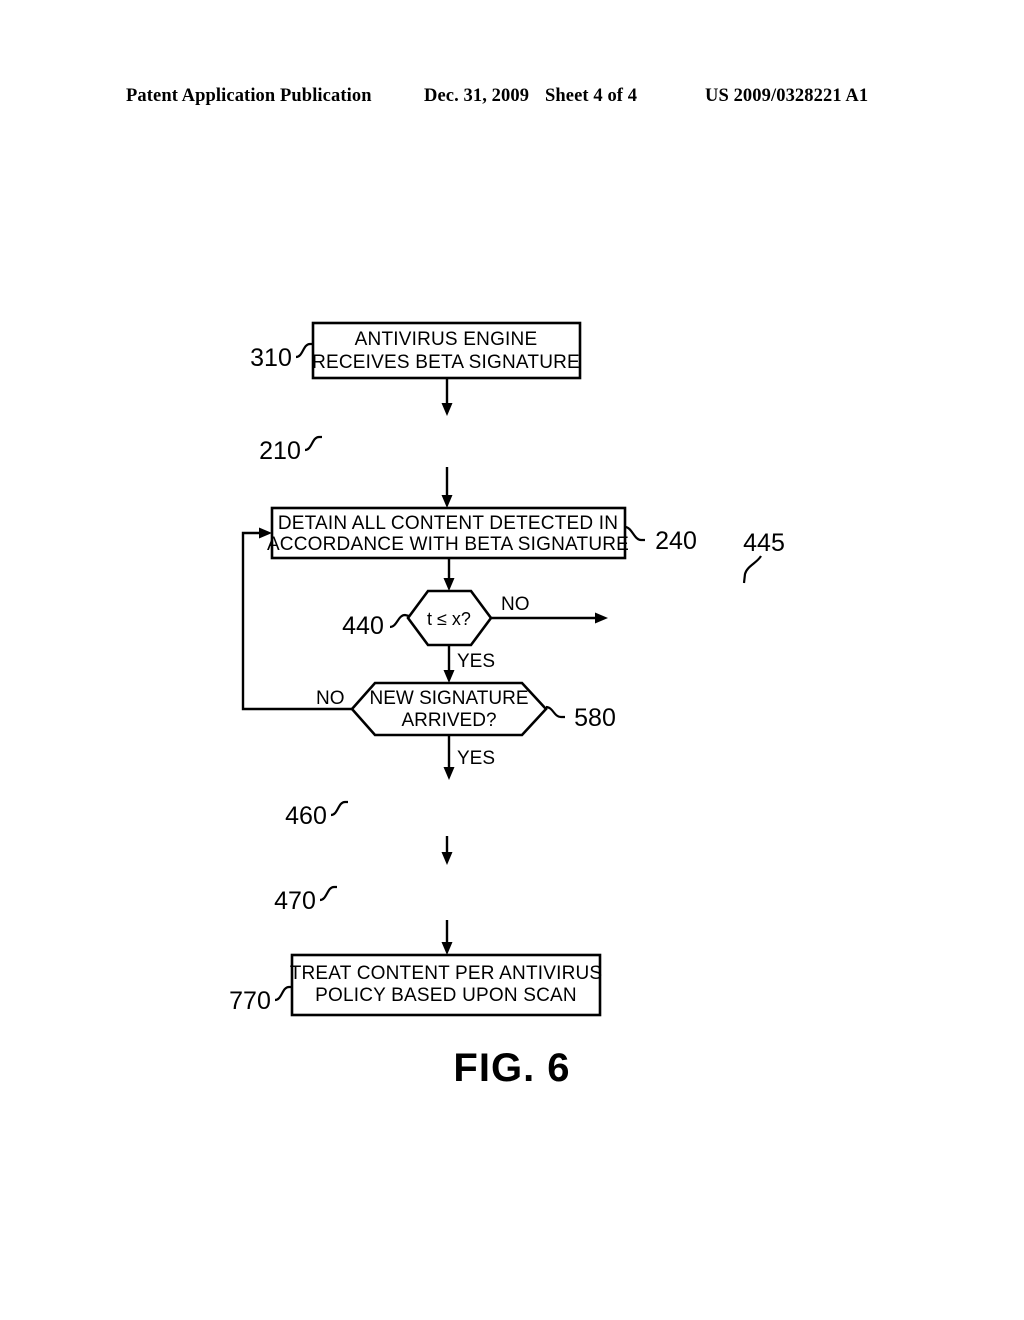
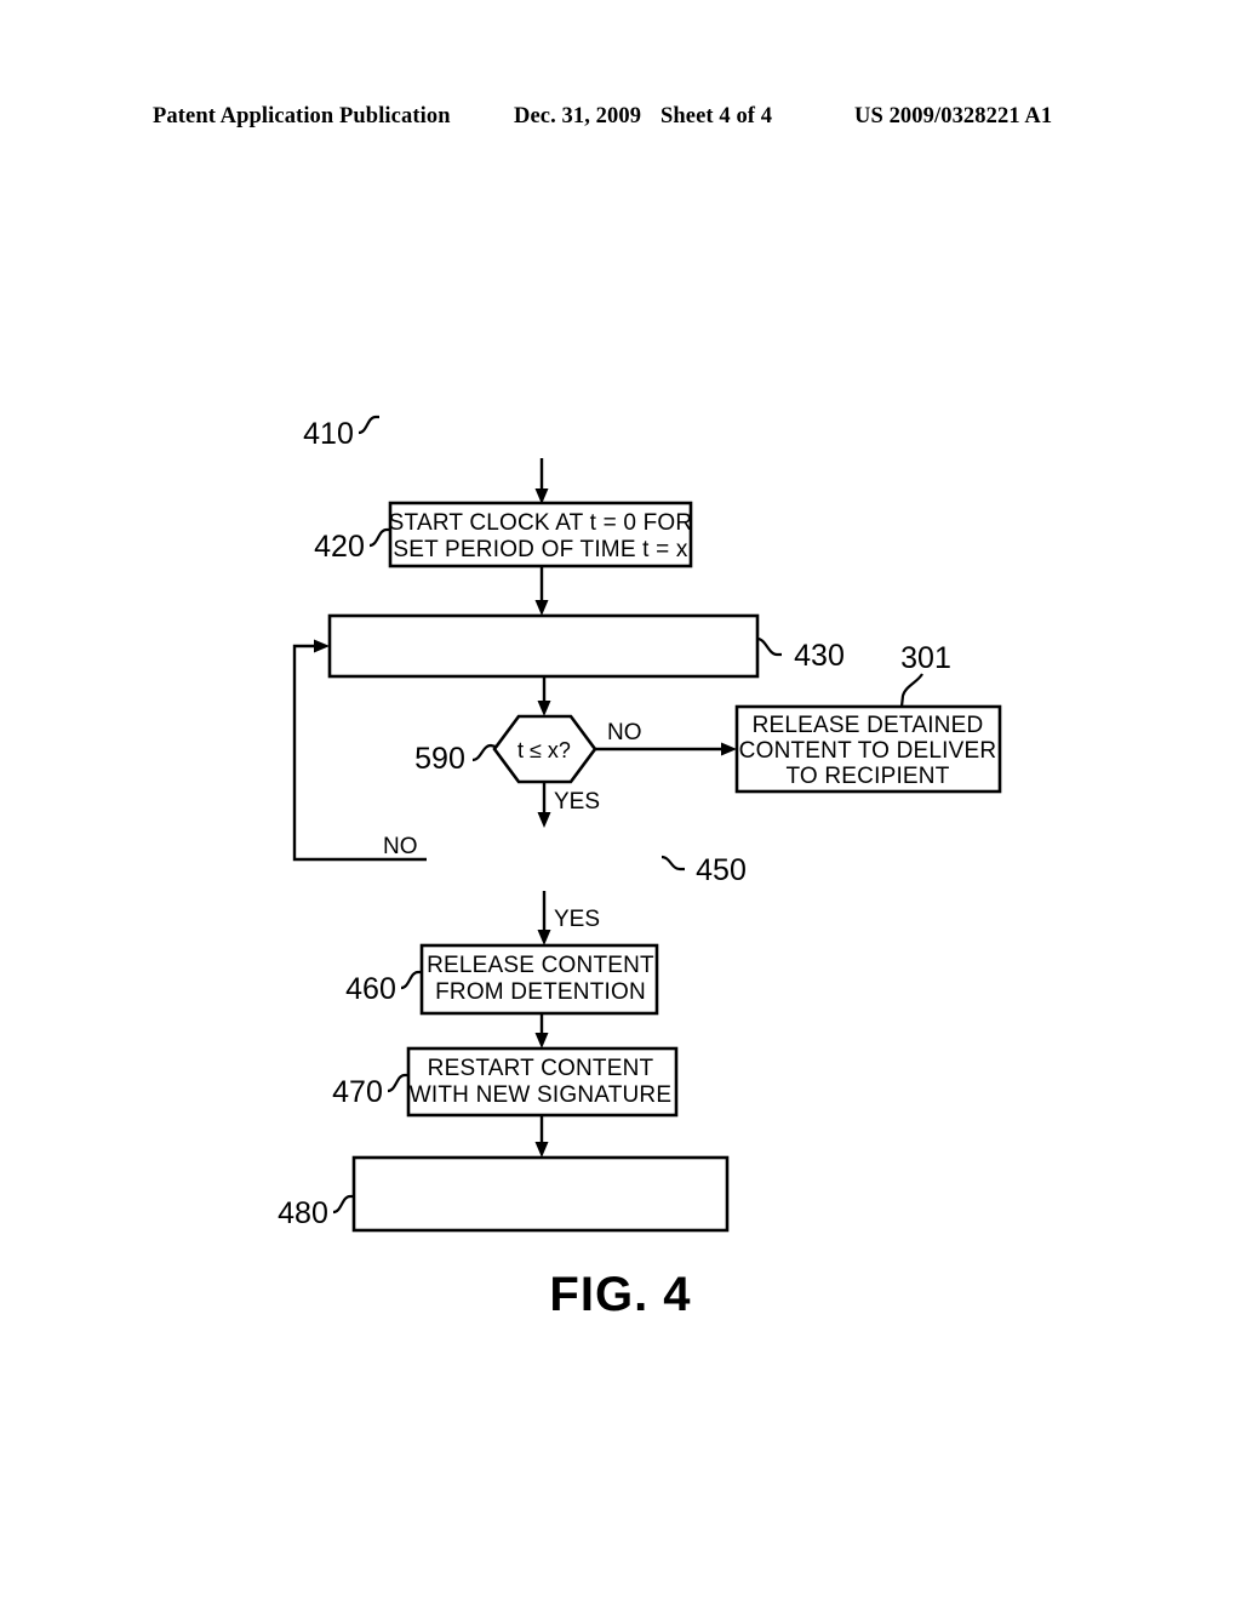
  Patent Application Publication
  Dec. 31, 2009
  Sheet 4 of 4
  US 2009/0328221 A1
- ANTIVIRUS ENGINE
- RECEIVES BETA SIGNATURE
- 310
+ 410
+ START CLOCK AT t = 0 FOR
+ SET PERIOD OF TIME t = x
- 210
+ 420
- DETAIN ALL CONTENT DETECTED IN
- ACCORDANCE WITH BETA SIGNATURE
- 240
+ 430
  t ≤ x?
- 440
+ 590
  NO
  YES
+ RELEASE DETAINED
+ CONTENT TO DELIVER
+ TO RECIPIENT
- 445
+ 301
- NEW SIGNATURE
- ARRIVED?
- 580
+ 450
  NO
  YES
+ RELEASE CONTENT
+ FROM DETENTION
  460
+ RESTART CONTENT
+ WITH NEW SIGNATURE
  470
- TREAT CONTENT PER ANTIVIRUS
- POLICY BASED UPON SCAN
- 770
+ 480
- FIG. 6
+ FIG. 4
